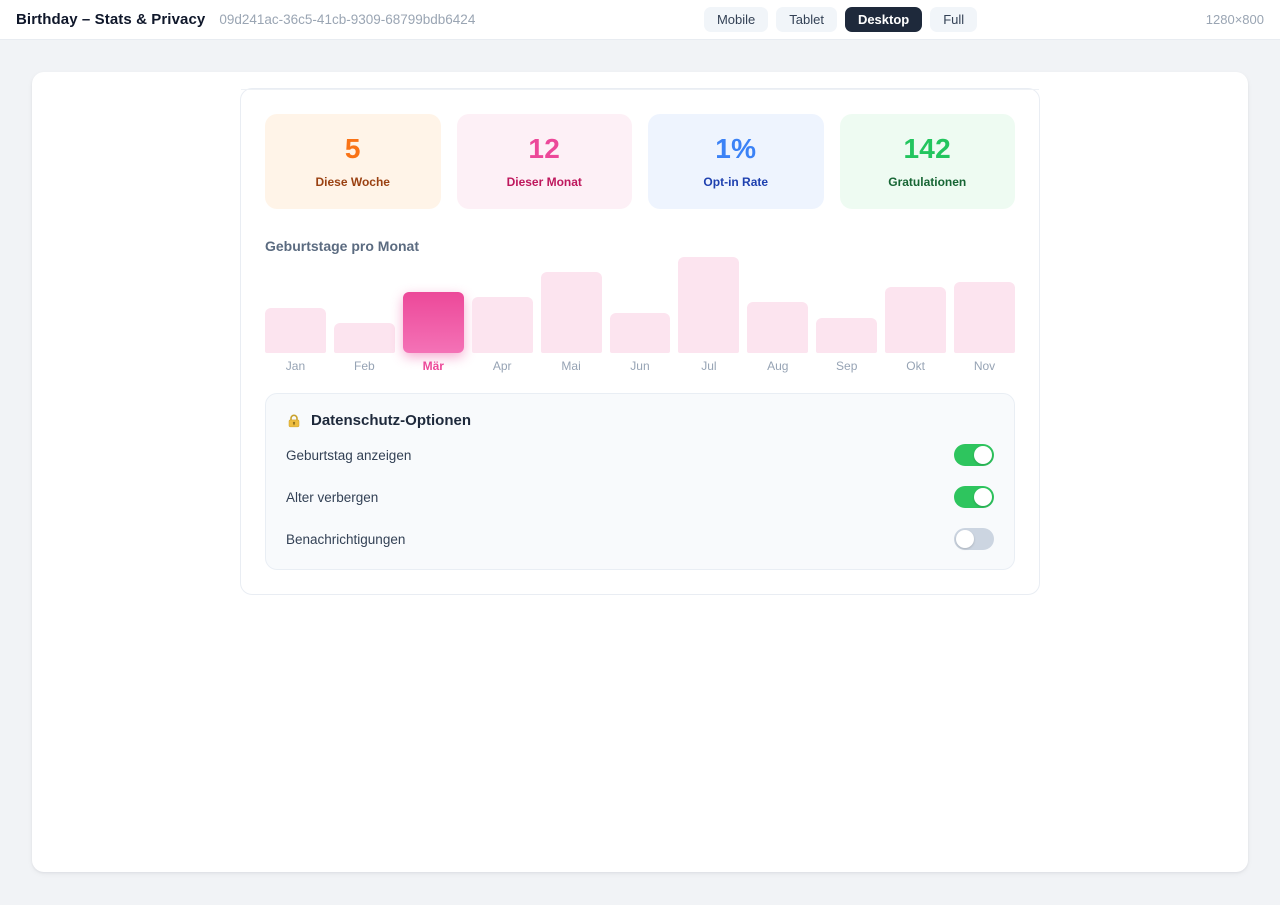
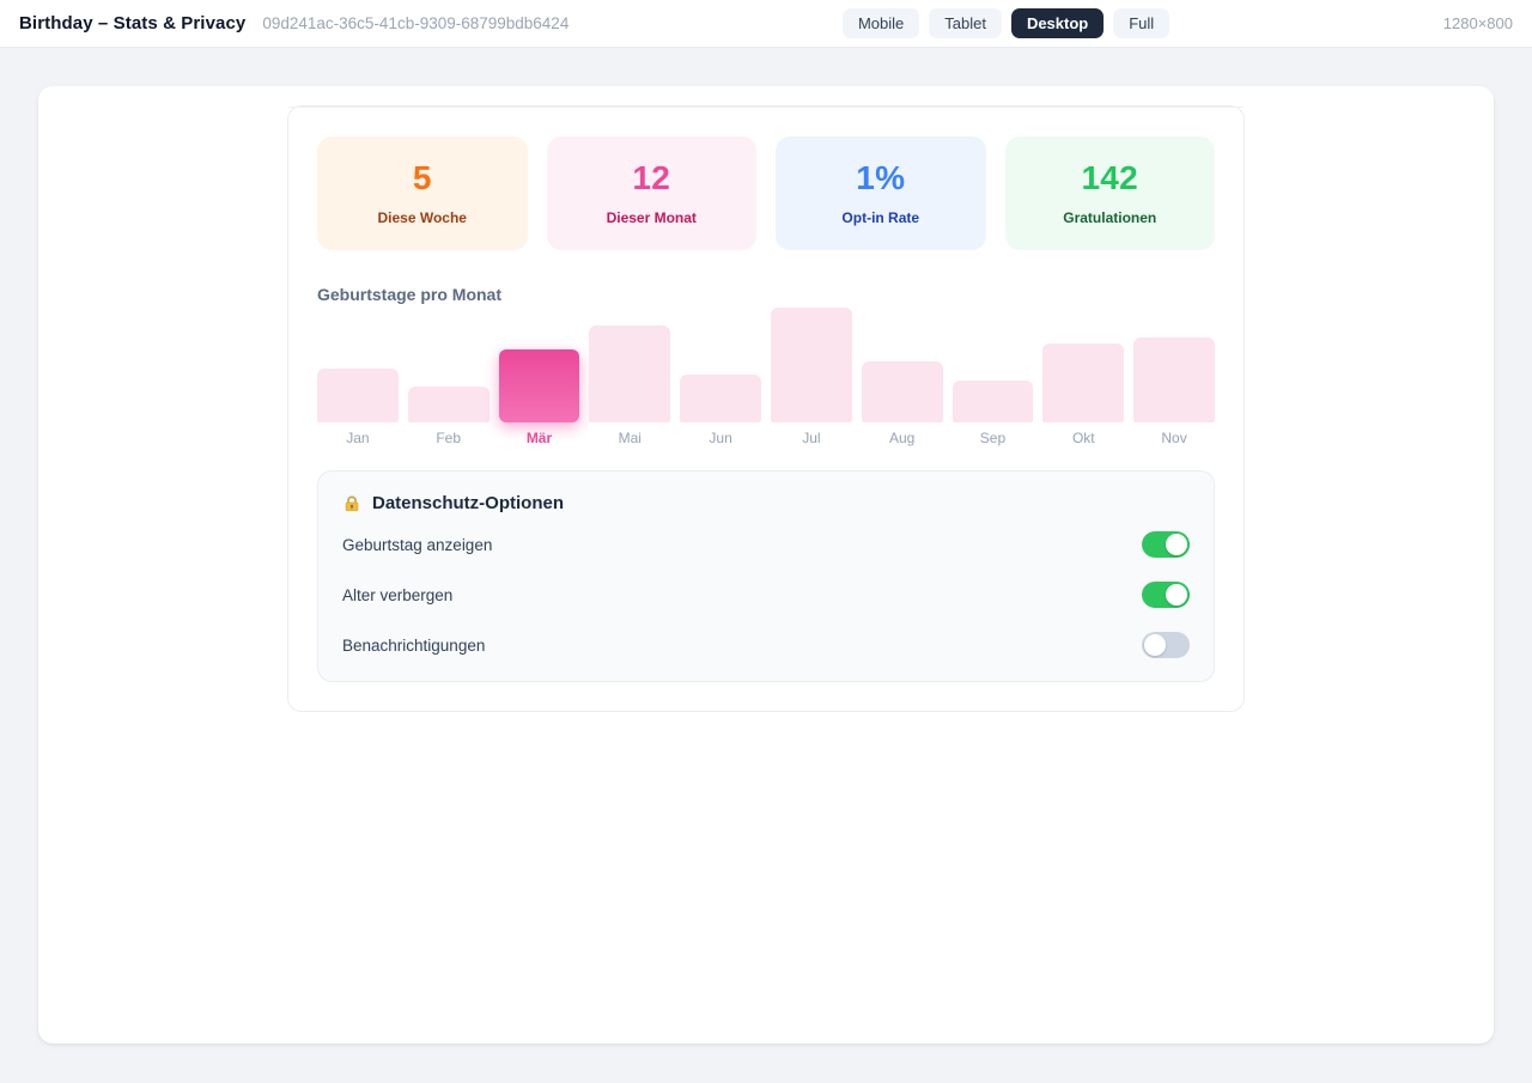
  Birthday – Stats & Privacy
  09d241ac-36c5-41cb-9309-68799bdb6424
  Mobile
  Tablet
  Desktop
  Full
  1280×800
  5
  Diese Woche
  12
  Dieser Monat
  1%
  Opt-in Rate
  142
  Gratulationen
  Geburtstage pro Monat
  Jan
  Feb
  Mär
- Apr
  Mai
  Jun
  Jul
  Aug
  Sep
  Okt
  Nov
  Datenschutz-Optionen
  Geburtstag anzeigen
  Alter verbergen
  Benachrichtigungen
